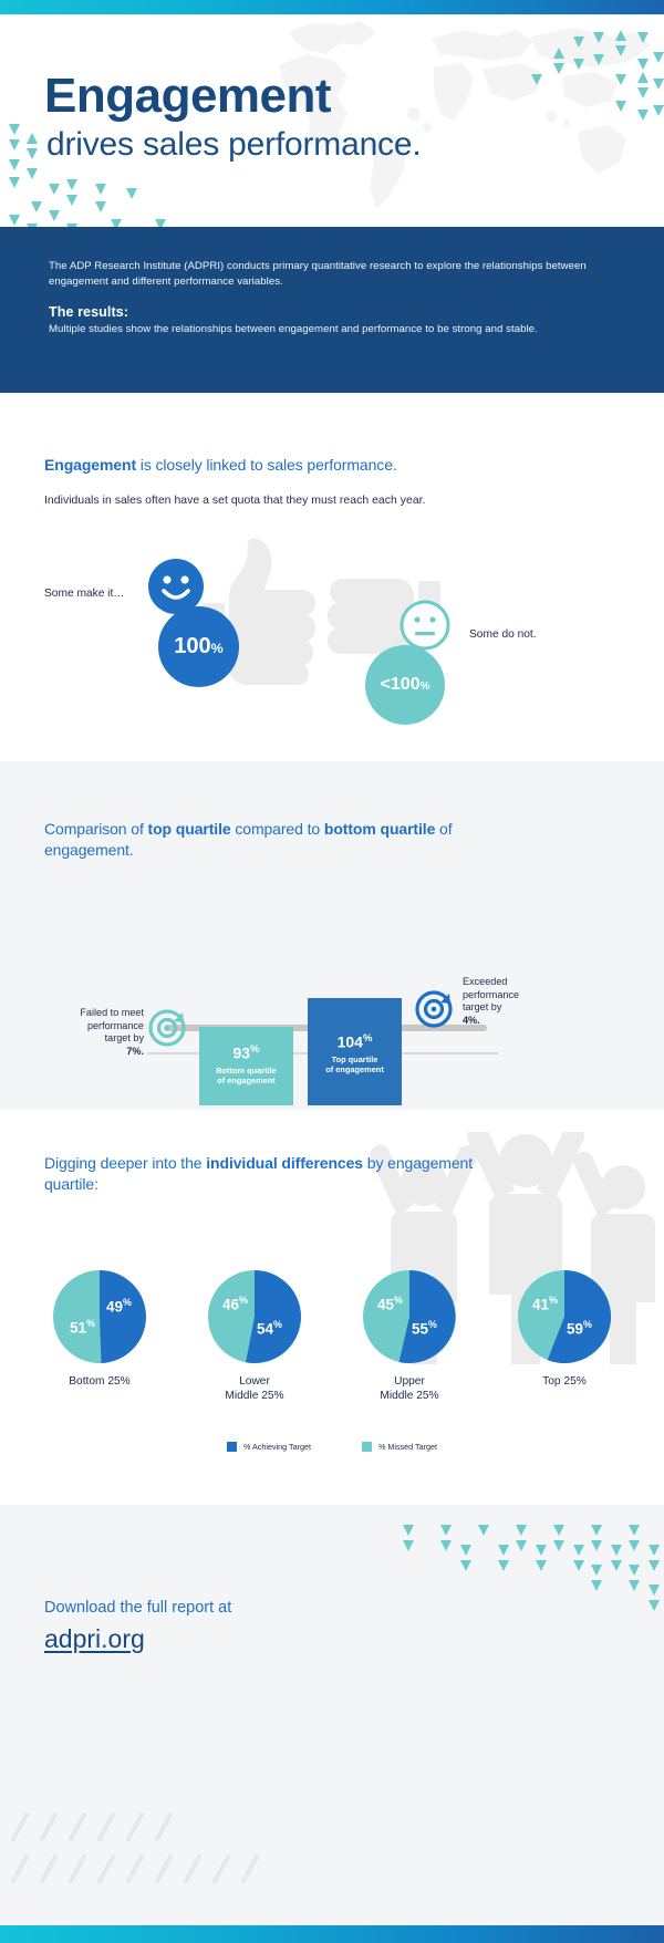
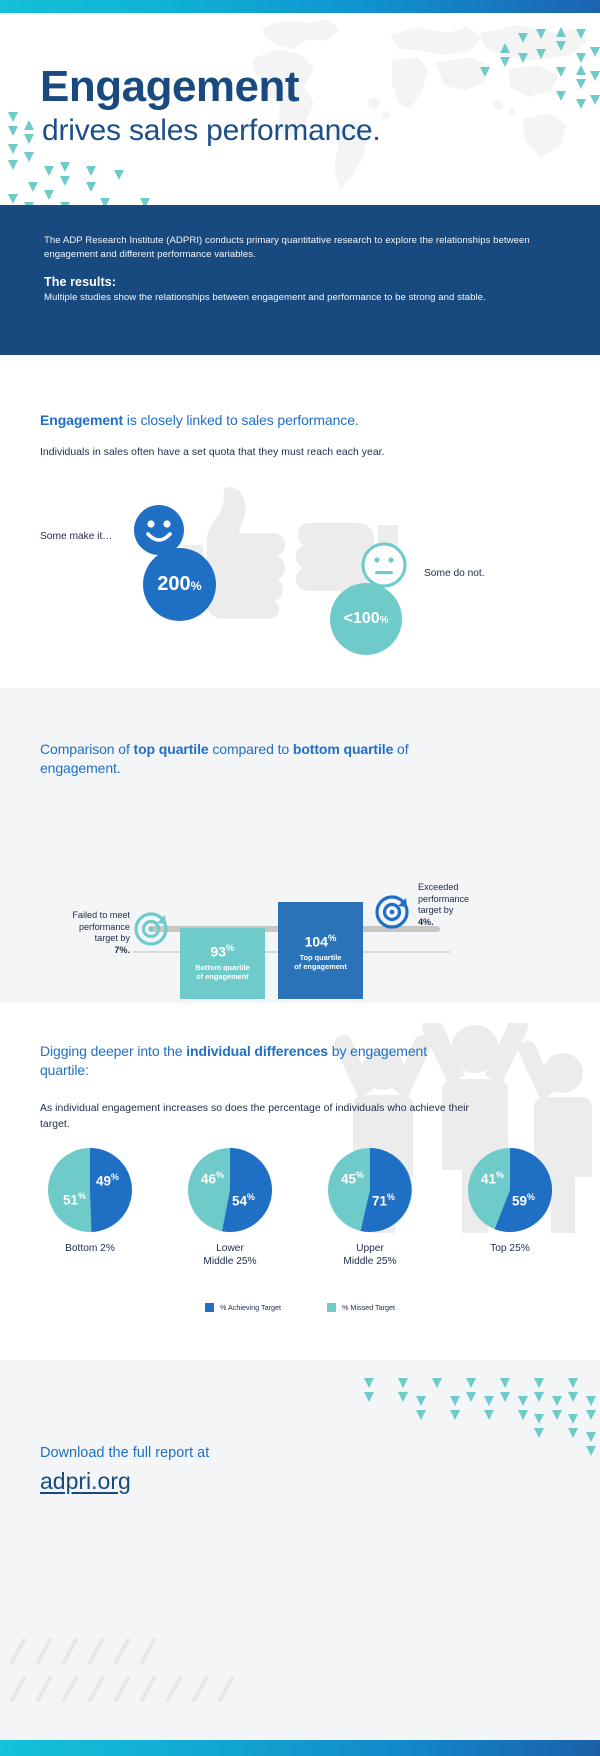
  Engagement
  drives sales performance.
  The ADP Research Institute (ADPRI) conducts primary quantitative research to explore the relationships between engagement and different performance variables.
  The results:
  Multiple studies show the relationships between engagement and performance to be strong and stable.
  Engagement is closely linked to sales performance.
  Individuals in sales often have a set quota that they must reach each year.
  Some make it…
  Some do not.
- 100%
+ 200%
  <100%
  Comparison of top quartile compared to bottom quartile of engagement.
  93%
  Bottom quartile
  of engagement
  104%
  Top quartile
  of engagement
  Failed to meet
  performance
  target by
  7%.
  Exceeded
  performance
  target by
  4%.
  Digging deeper into the individual differences by engagement quartile:
+ As individual engagement increases so does the percentage of individuals who achieve their target.
  49%
  51%
- Bottom 25%
+ Bottom 2%
  54%
  46%
  Lower
  Middle 25%
- 55%
+ 71%
  45%
  Upper
  Middle 25%
  59%
  41%
  Top 25%
  % Achieving Target
  % Missed Target
  Download the full report at
  adpri.org
